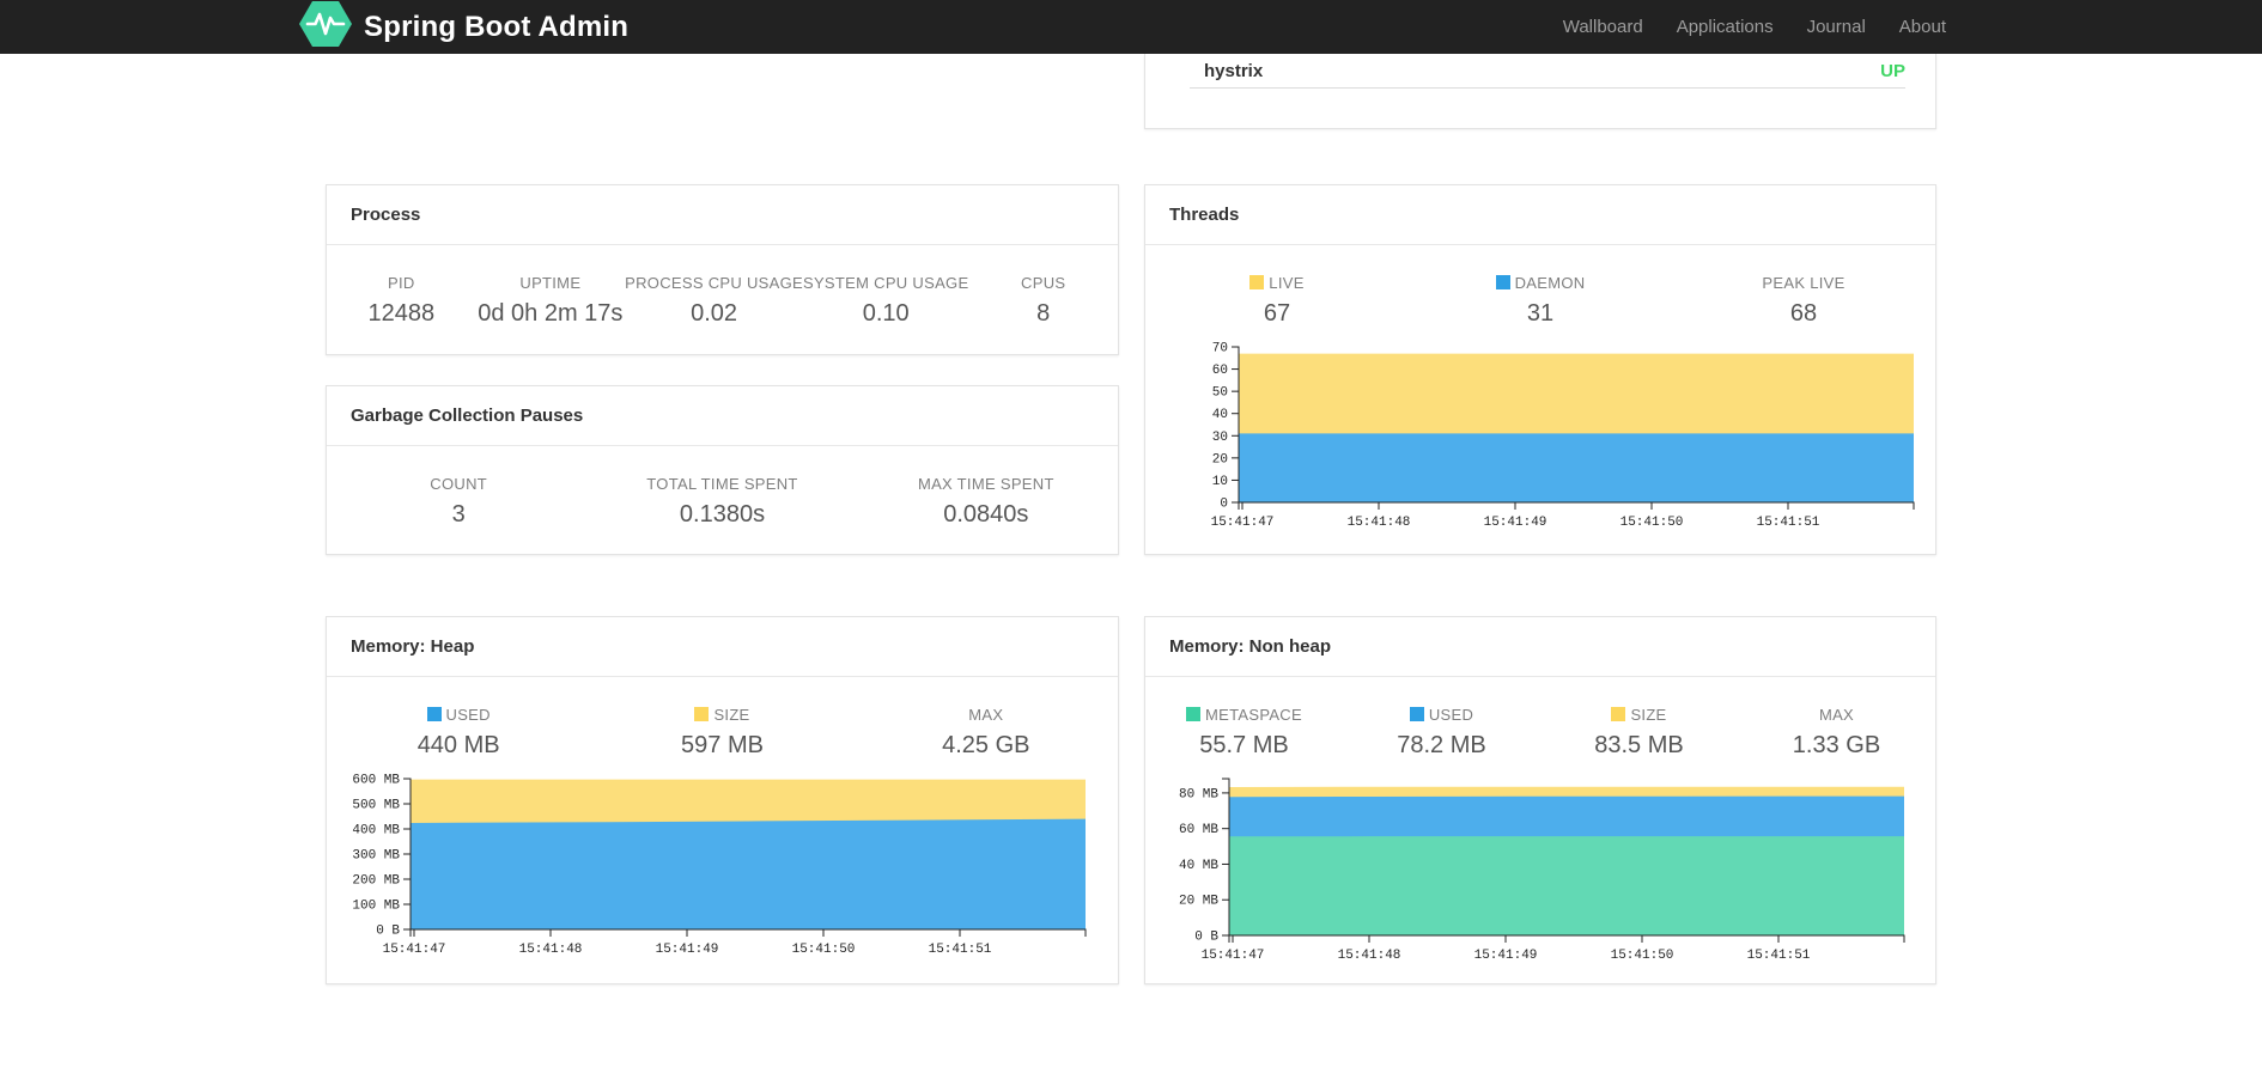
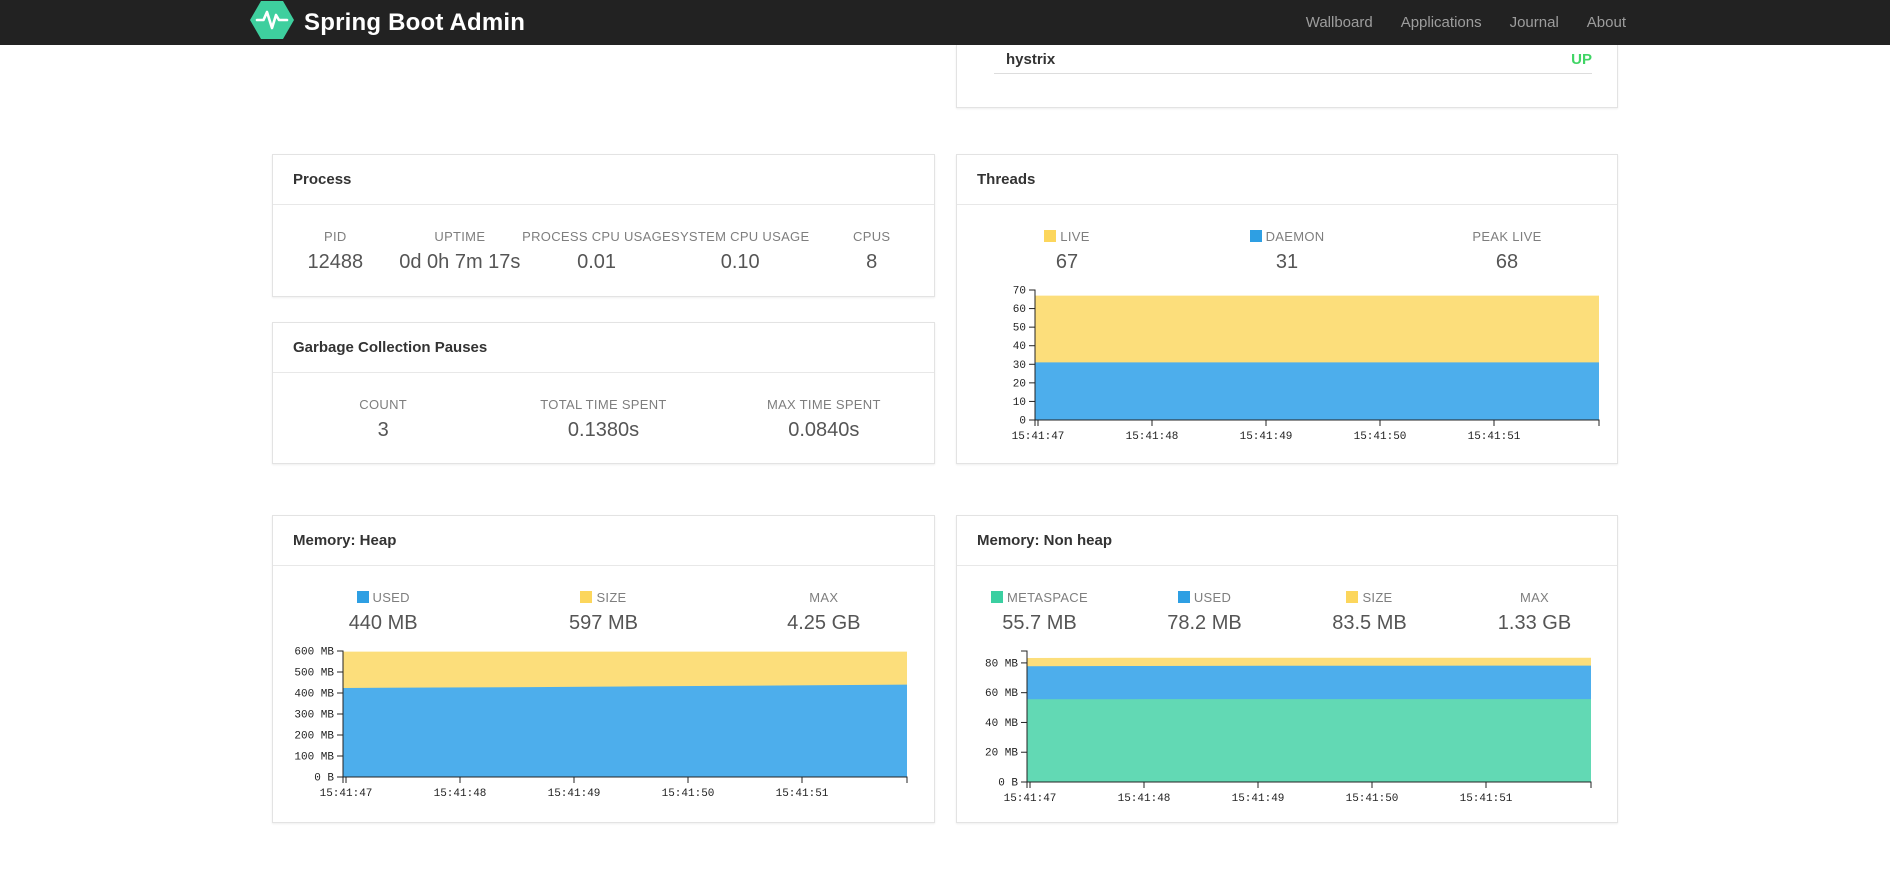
  Spring Boot Admin
  Wallboard
  Applications
  Journal
  About
  Process
  PID
  12488
  UPTIME
- 0d 0h 2m 17s
+ 0d 0h 7m 17s
  PROCESS CPU USAGE
- 0.02
+ 0.01
  SYSTEM CPU USAGE
  0.10
  CPUS
  8
  Garbage Collection Pauses
  COUNT
  3
  TOTAL TIME SPENT
  0.1380s
  MAX TIME SPENT
  0.0840s
  Memory: Heap
  USED
  440 MB
  SIZE
  597 MB
  MAX
  4.25 GB
  0 B
  100 MB
  200 MB
  300 MB
  400 MB
  500 MB
  600 MB
  15:41:47
  15:41:48
  15:41:49
  15:41:50
  15:41:51
  hystrix
  UP
  Threads
  LIVE
  67
  DAEMON
  31
  PEAK LIVE
  68
  0
  10
  20
  30
  40
  50
  60
  70
  15:41:47
  15:41:48
  15:41:49
  15:41:50
  15:41:51
  Memory: Non heap
  METASPACE
  55.7 MB
  USED
  78.2 MB
  SIZE
  83.5 MB
  MAX
  1.33 GB
  0 B
  20 MB
  40 MB
  60 MB
  80 MB
  15:41:47
  15:41:48
  15:41:49
  15:41:50
  15:41:51
